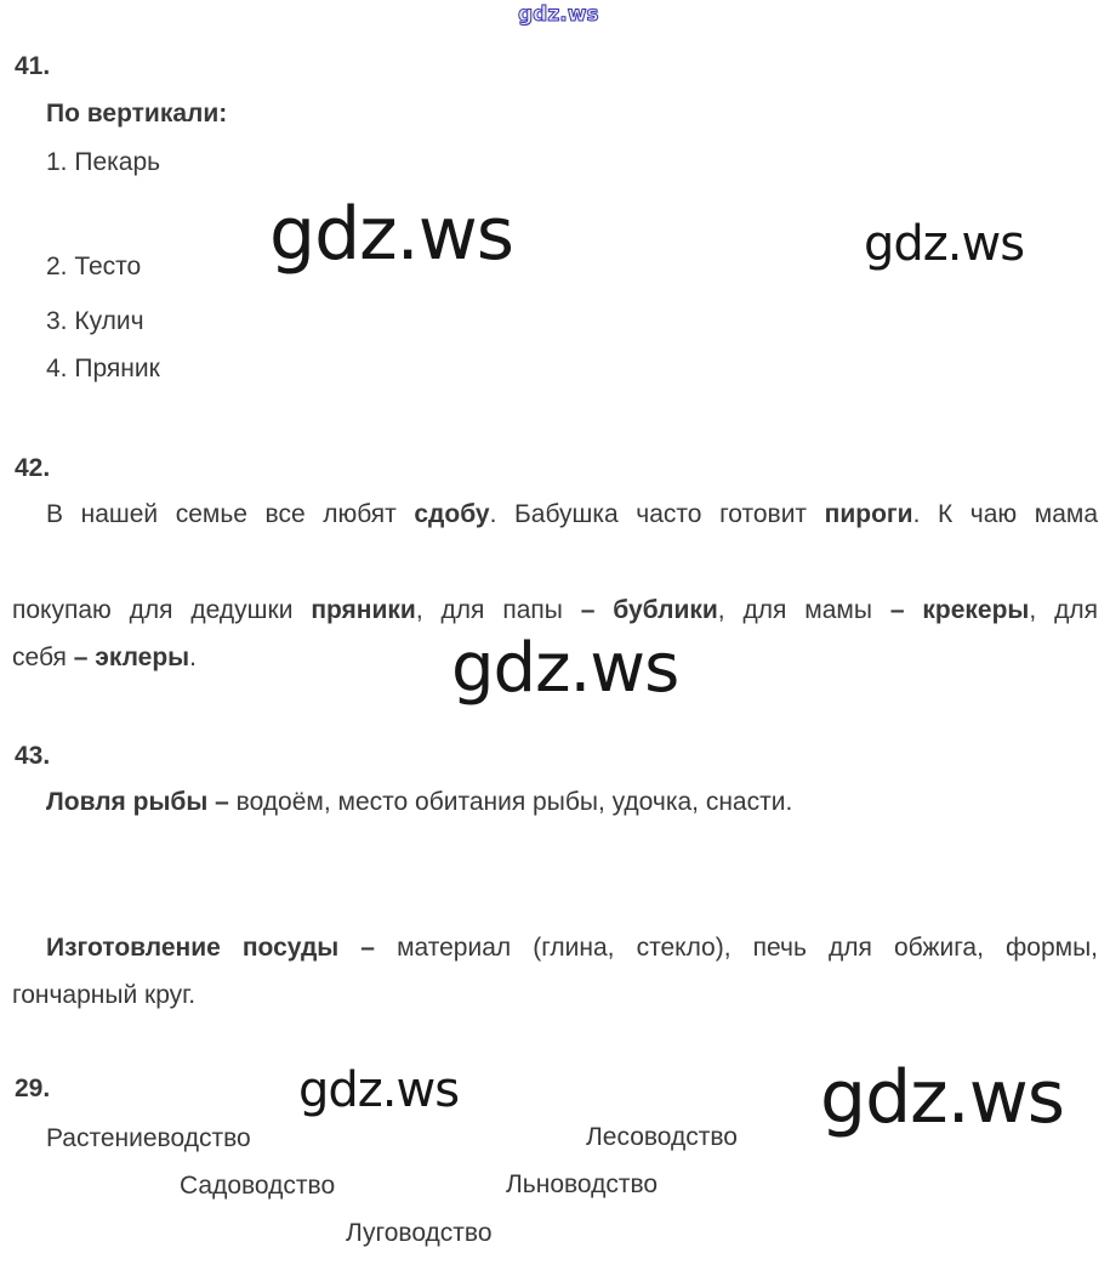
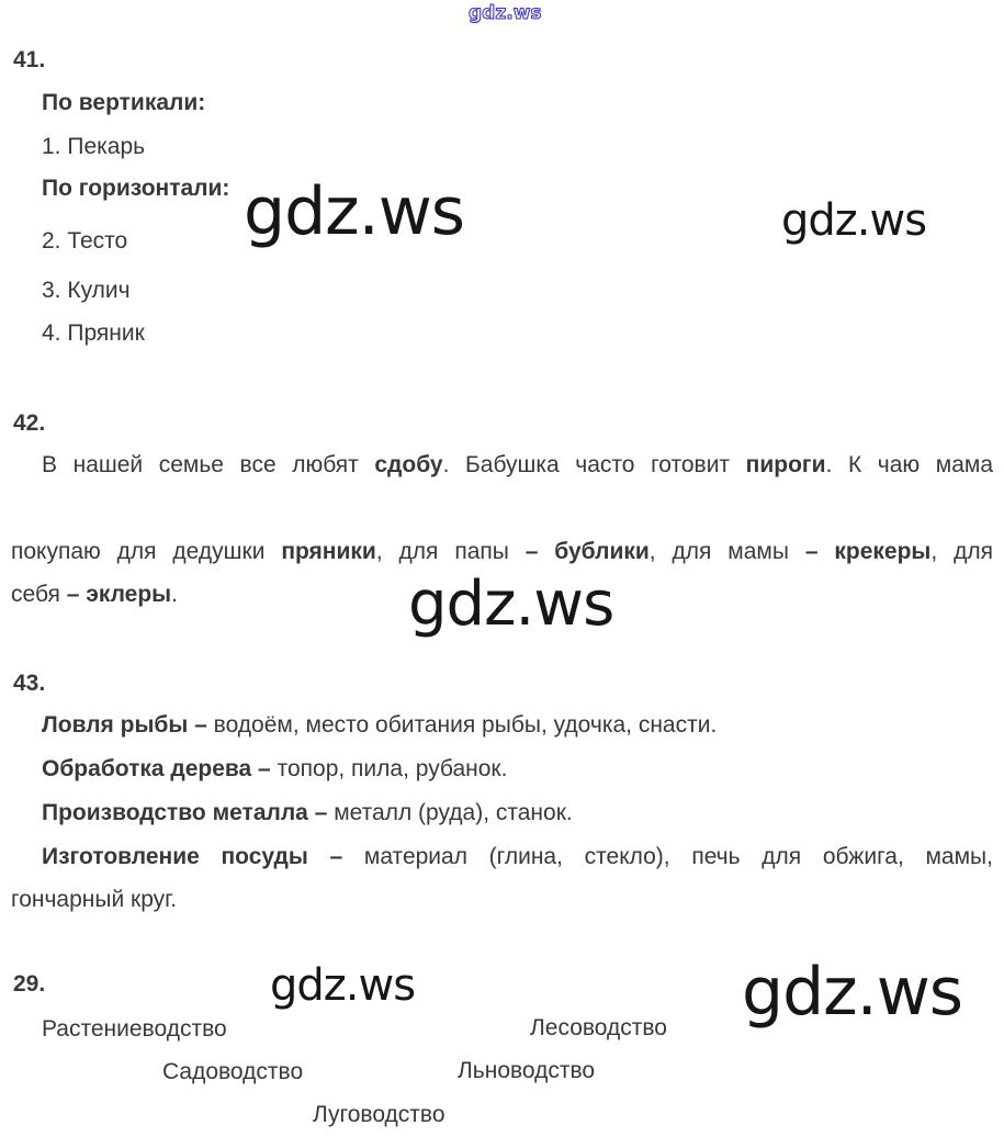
  gdz.ws
  gdz.ws
  gdz.ws
  gdz.ws
  gdz.ws
  gdz.ws
  41.
  По вертикали:
  1. Пекарь
+ По горизонтали:
  2. Тесто
  3. Кулич
  4. Пряник
  42.
  В нашей семье все любят сдобу. Бабушка часто готовит пироги. К чаю мама
  покупаю для дедушки пряники, для папы – бублики, для мамы – крекеры, для
  себя – эклеры.
  43.
  Ловля рыбы – водоём, место обитания рыбы, удочка, снасти.
+ Обработка дерева – топор, пила, рубанок.
+ Производство металла – металл (руда), станок.
- Изготовление посуды – материал (глина, стекло), печь для обжига, формы,
+ Изготовление посуды – материал (глина, стекло), печь для обжига, мамы,
  гончарный круг.
  29.
  Растениеводство
  Лесоводство
  Садоводство
  Льноводство
  Луговодство
